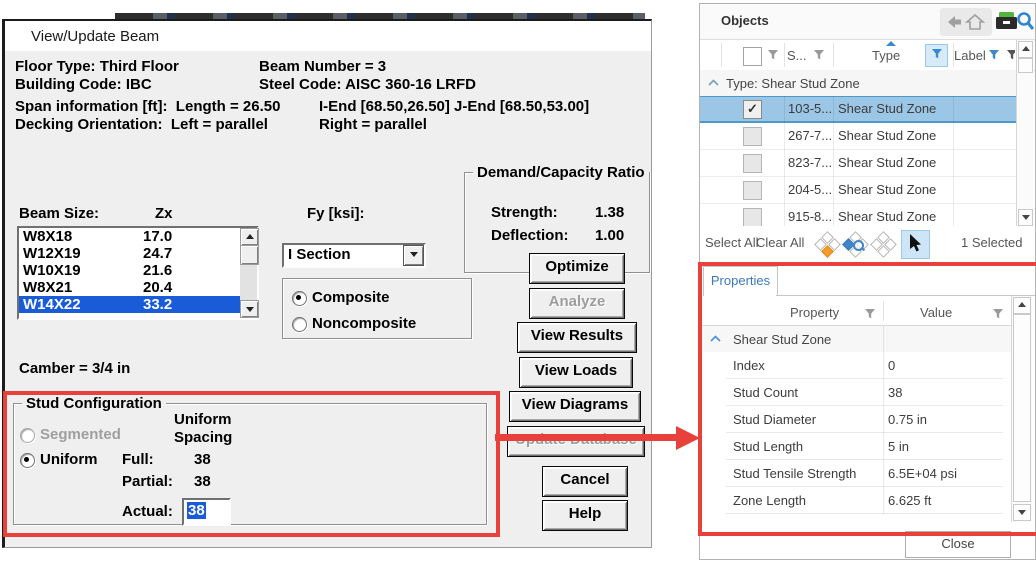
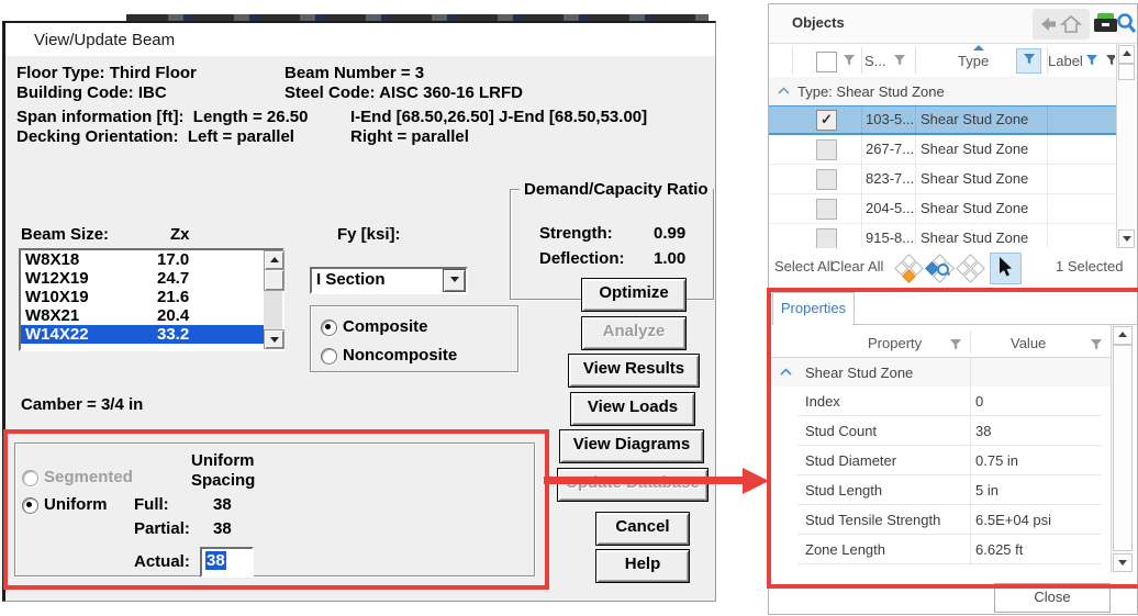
  View/Update Beam
  Floor Type: Third Floor
  Building Code: IBC
  Beam Number = 3
  Steel Code: AISC 360-16 LRFD
  Span information [ft]: Length = 26.50
  I-End [68.50,26.50] J-End [68.50,53.00]
  Decking Orientation: Left = parallel
  Right = parallel
  Beam Size:
  Zx
  W8X18
  17.0
  W12X19
  24.7
  W10X19
  21.6
  W8X21
  20.4
  W14X22
  33.2
  Camber = 3/4 in
  Fy [ksi]:
  I Section
  Composite
  Noncomposite
  Demand/Capacity Ratio
  Strength:
- 1.38
+ 0.99
  Deflection:
  1.00
  Optimize
  Analyze
  View Results
  View Loads
  View Diagrams
  Cancel
  Help
- Stud Configuration
  Uniform
  Spacing
  Segmented
  Uniform
  Full:
  38
  Partial:
  38
  Actual:
  38
  Objects
  S...
  Type
  Label
  Type: Shear Stud Zone
  ✓
  103-5...
  Shear Stud Zone
  267-7...
  Shear Stud Zone
  823-7...
  Shear Stud Zone
  204-5...
  Shear Stud Zone
  915-8...
  Shear Stud Zone
  Select All
  Clear All
  1 Selected
  Properties
  Property
  Value
  Shear Stud Zone
  Index
  0
  Stud Count
  38
  Stud Diameter
  0.75 in
  Stud Length
  5 in
  Stud Tensile Strength
  6.5E+04 psi
  Zone Length
  6.625 ft
  Close
